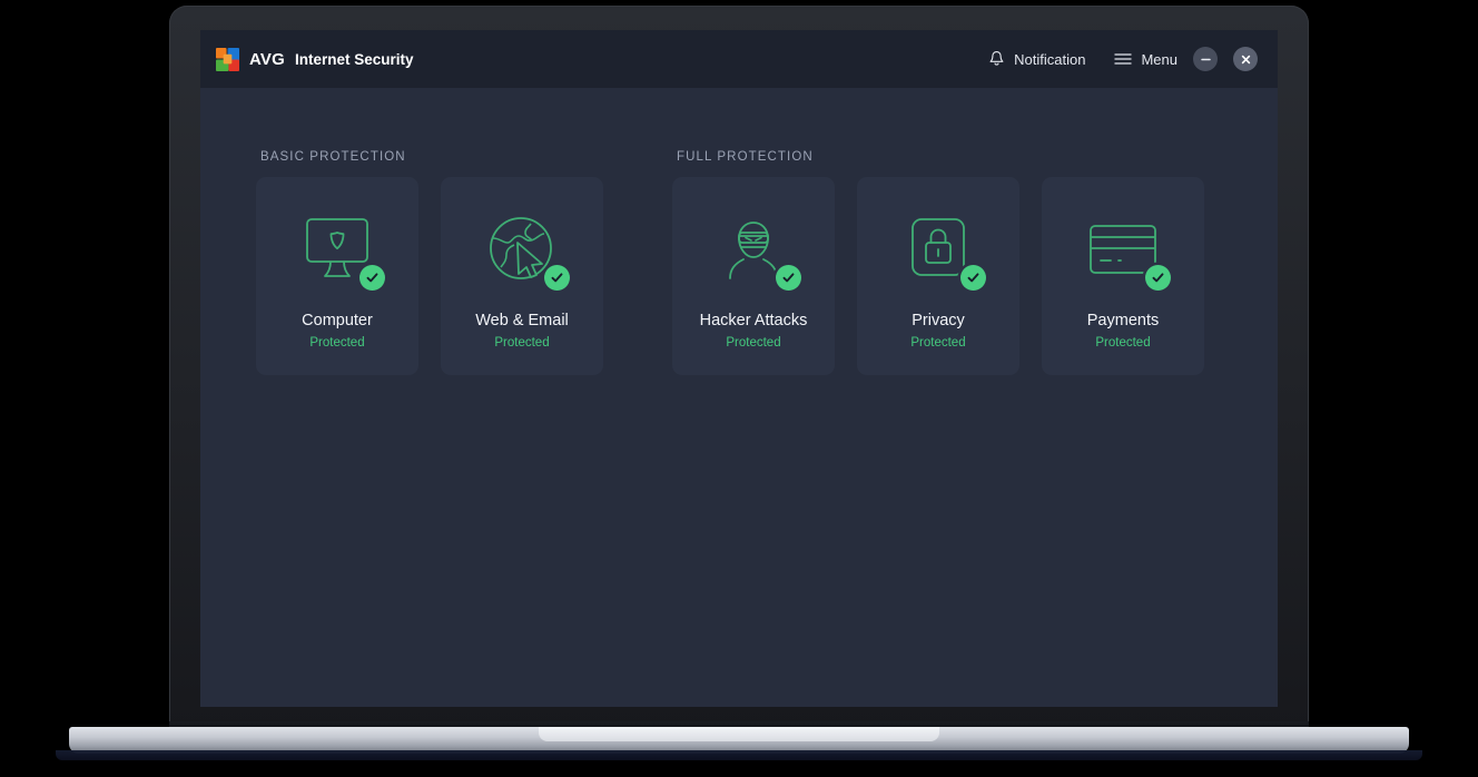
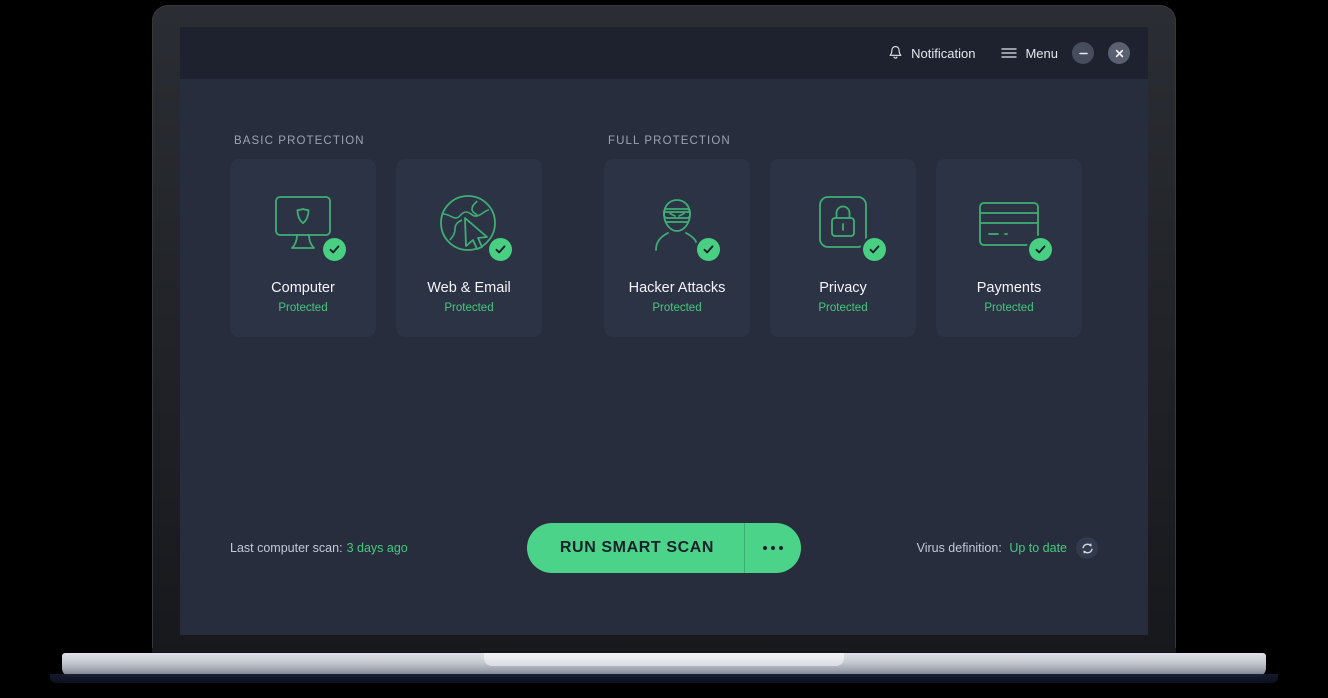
- AVG
- Internet Security
  Notification
  Menu
  BASIC PROTECTION
  FULL PROTECTION
  Computer
  Protected
  Web & Email
  Protected
  Hacker Attacks
  Protected
  Privacy
  Protected
  Payments
  Protected
+ Last computer scan:
+ 3 days ago
+ RUN SMART SCAN
+ Virus definition: Up to date
